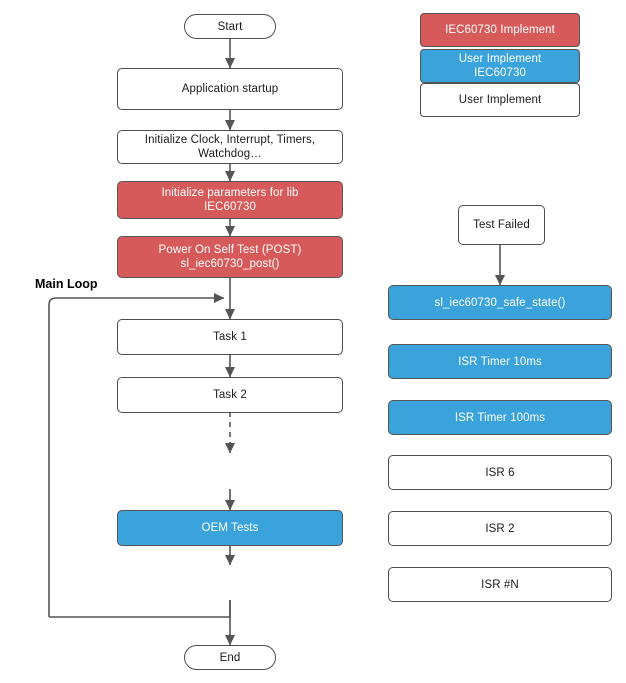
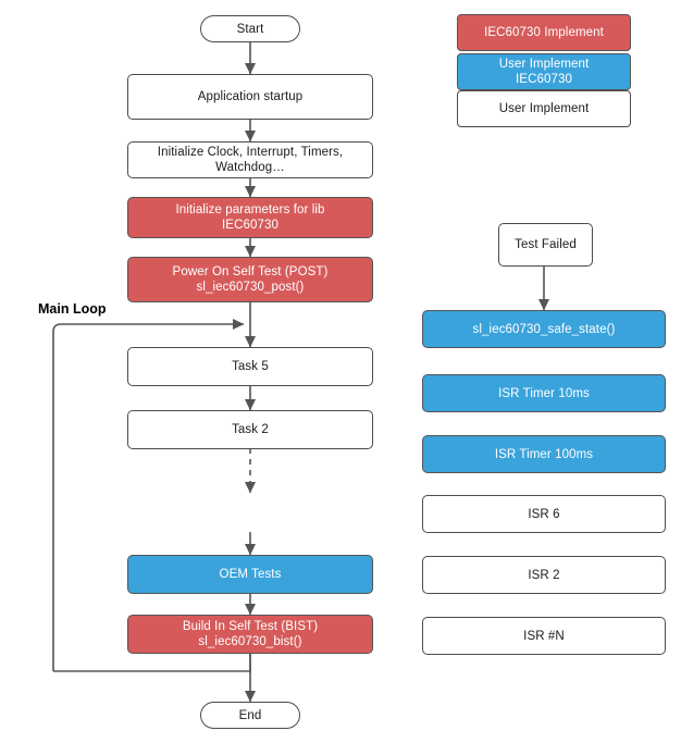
  Main Loop
  IEC60730 Implement
  User Implement
  IEC60730
  User Implement
  Start
  Application startup
  Initialize Clock, Interrupt, Timers, Watchdog…
  Initialize parameters for lib
  IEC60730
  Power On Self Test (POST)
  sl_iec60730_post()
- Task 1
+ Task 5
  Task 2
  OEM Tests
+ Build In Self Test (BIST)
+ sl_iec60730_bist()
  End
  Test Failed
  sl_iec60730_safe_state()
  ISR Timer 10ms
  ISR Timer 100ms
  ISR 6
  ISR 2
  ISR #N
